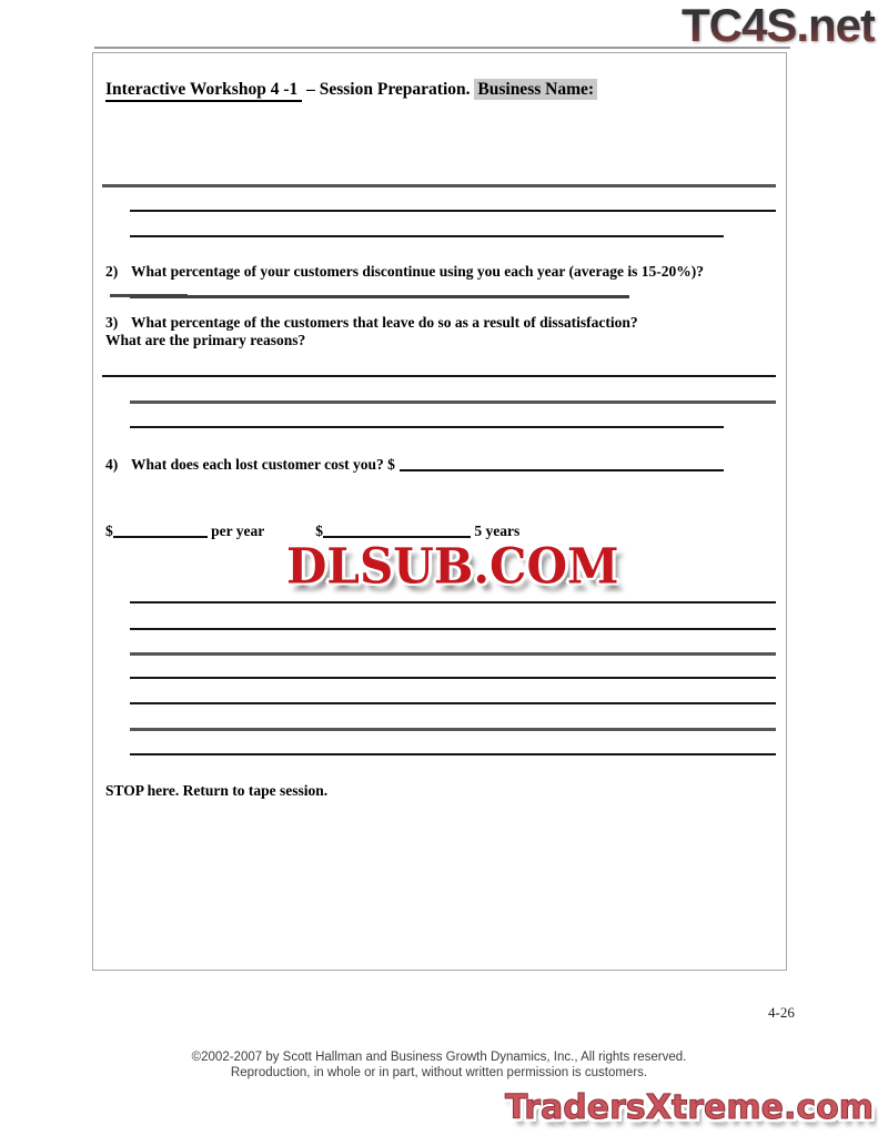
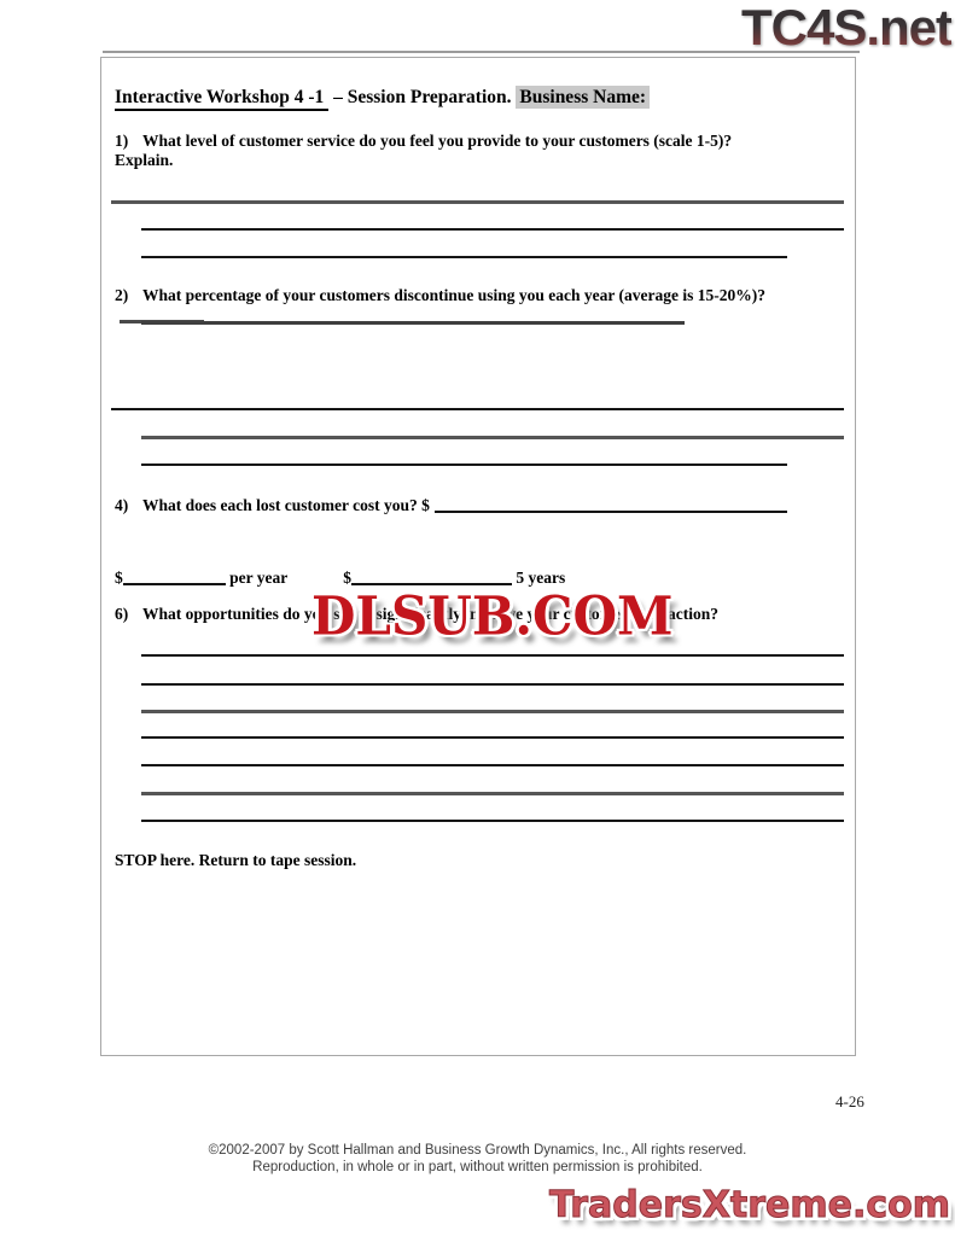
  TC4S.net
  Interactive Workshop 4 -1 – Session Preparation. Business Name:
+ 1) What level of customer service do you feel you provide to your customers (scale 1-5)?
+ Explain.
  2) What percentage of your customers discontinue using you each year (average is 15-20%)?
- 3) What percentage of the customers that leave do so as a result of dissatisfaction?
- What are the primary reasons?
  4) What does each lost customer cost you? $
  $ per year $ 5 years
+ 6) What opportunities do you see to significantly improve your customer satisfaction?
  STOP here. Return to tape session.
  DLSUB.COM
  4-26
  ©2002-2007 by Scott Hallman and Business Growth Dynamics, Inc., All rights reserved.
- Reproduction, in whole or in part, without written permission is customers.
+ Reproduction, in whole or in part, without written permission is prohibited.
  TradersXtreme.com
